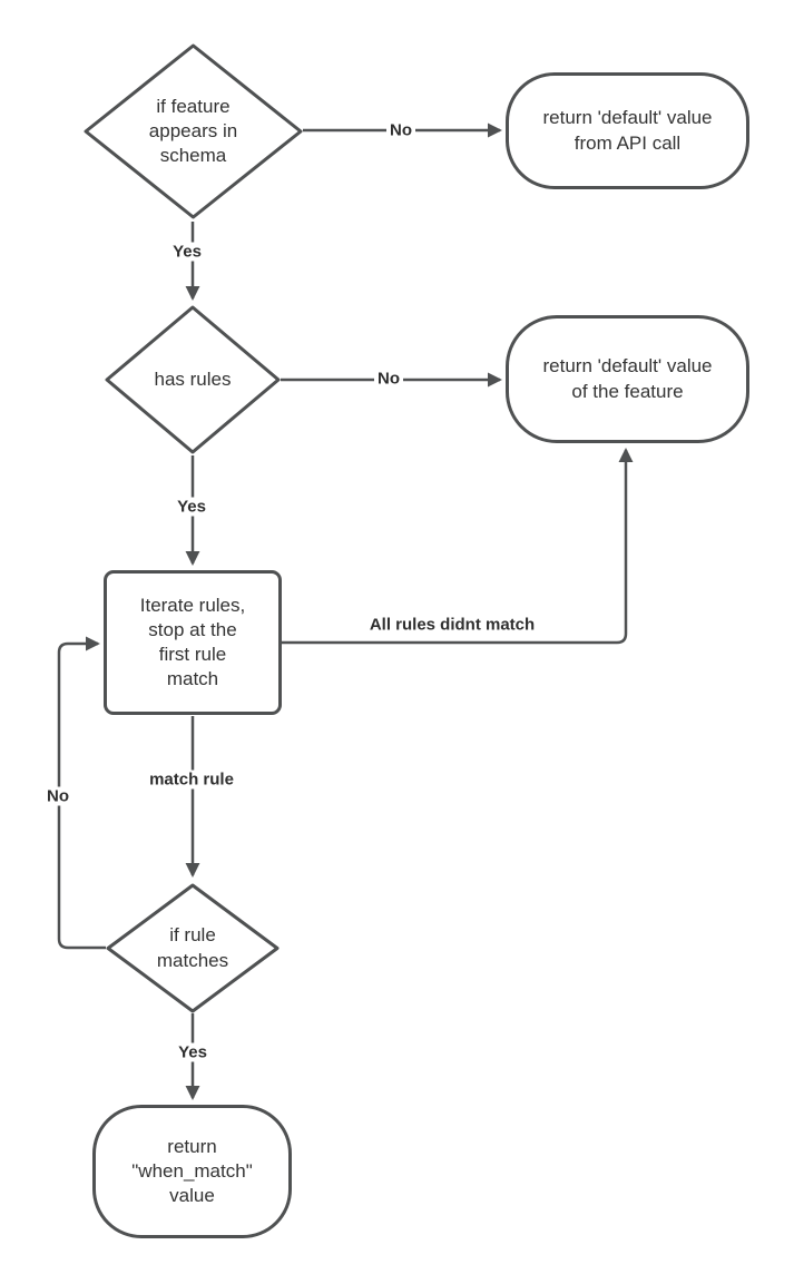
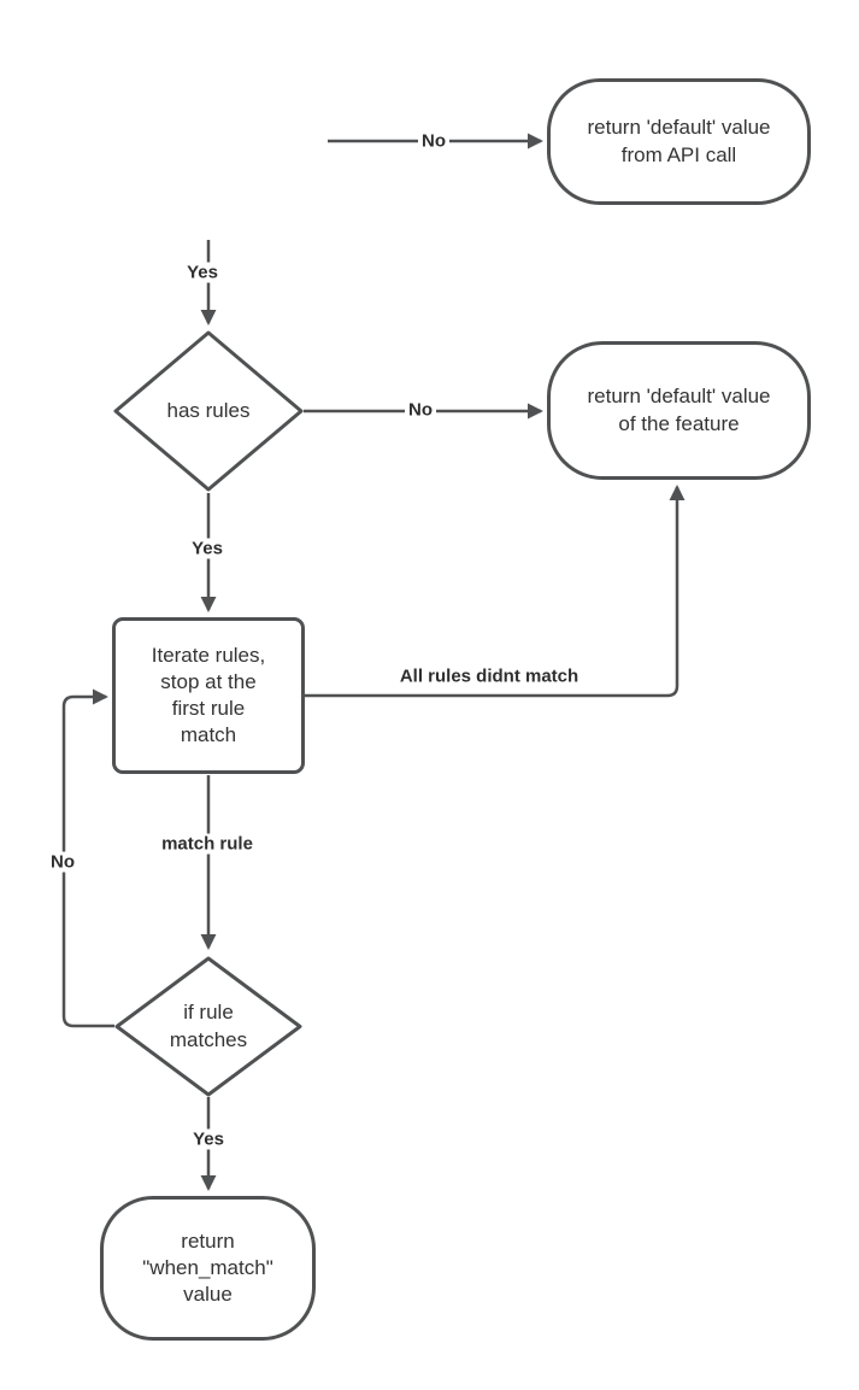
- if feature
- appears in
- schema
  return 'default' value
  from API call
  has rules
  return 'default' value
  of the feature
  Iterate rules,
  stop at the
  first rule
  match
  if rule
  matches
  return
  "when_match"
  value
  No
  Yes
  No
  Yes
  All rules didnt match
  match rule
  No
  Yes
